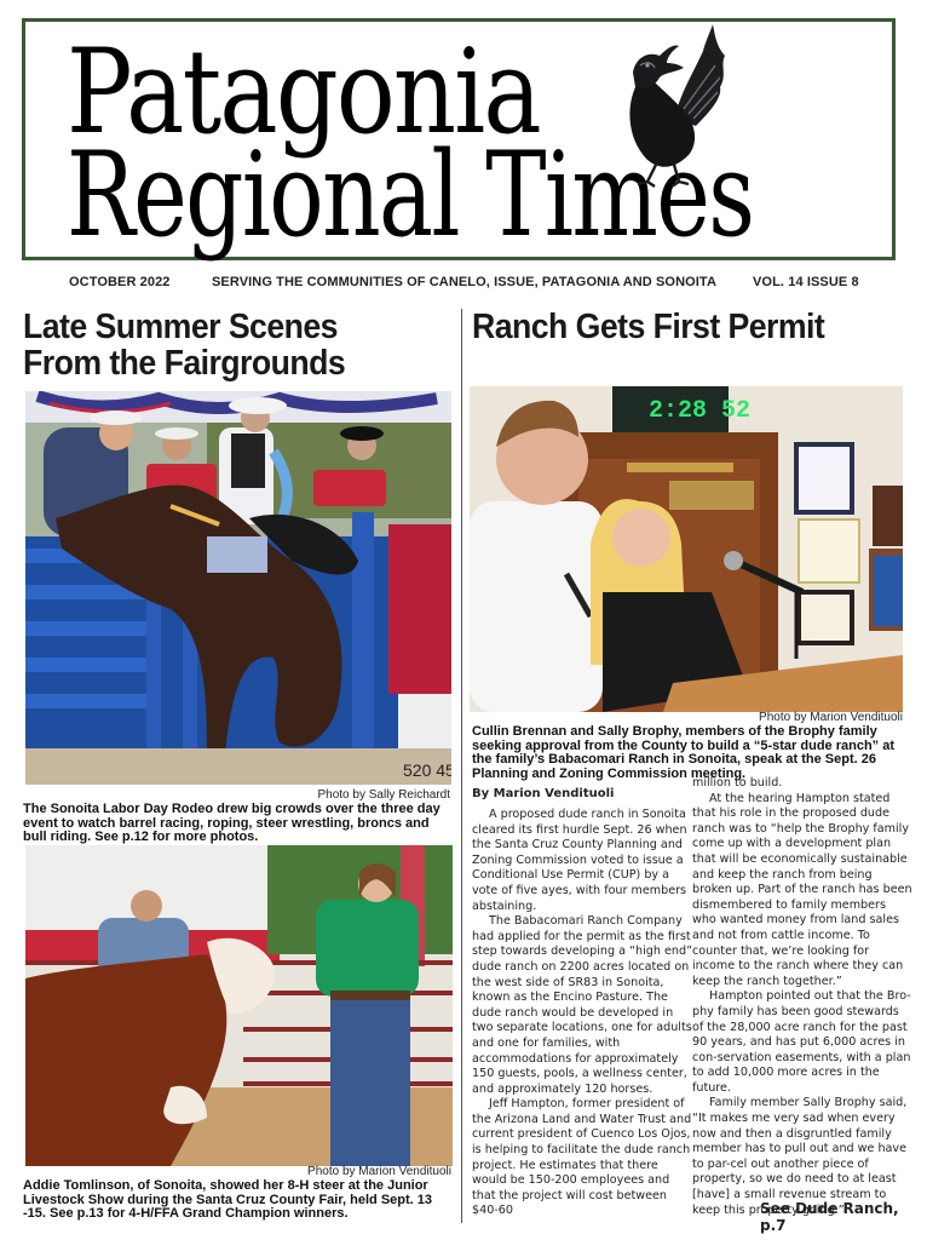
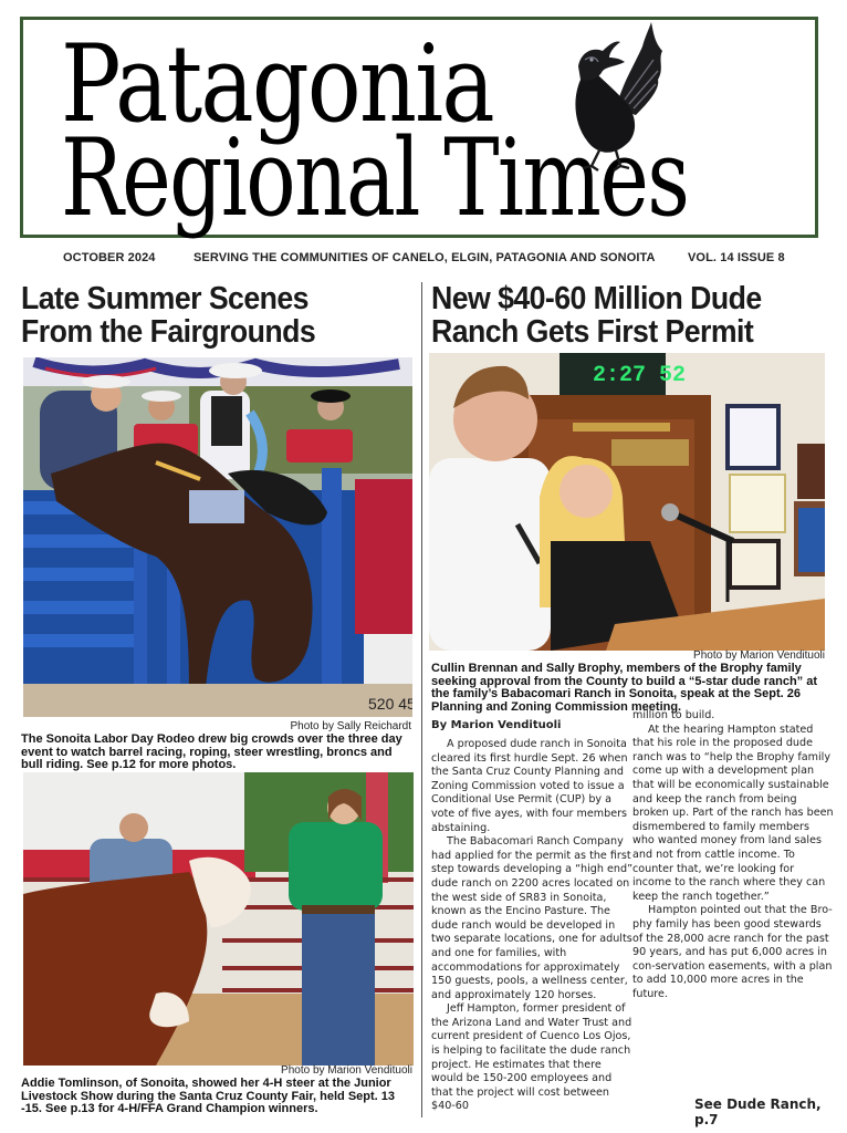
  Patagonia
  Regional Times
- OCTOBER 2022
+ OCTOBER 2024
- SERVING THE COMMUNITIES OF CANELO, ISSUE, PATAGONIA AND SONOITA
+ SERVING THE COMMUNITIES OF CANELO, ELGIN, PATAGONIA AND SONOITA
  VOL. 14 ISSUE 8
  Late Summer Scenes
  From the Fairgrounds
  520 45
  Photo by Sally Reichardt
  The Sonoita Labor Day Rodeo drew big crowds over the three day event to watch barrel racing, roping, steer wrestling, broncs and bull riding. See p.12 for more photos.
  Photo by Marion Vendituoli
- Addie Tomlinson, of Sonoita, showed her 8-H steer at the Junior Livestock Show during the Santa Cruz County Fair, held Sept. 13 -15. See p.13 for 4-H/FFA Grand Champion winners.
+ Addie Tomlinson, of Sonoita, showed her 4-H steer at the Junior Livestock Show during the Santa Cruz County Fair, held Sept. 13 -15. See p.13 for 4-H/FFA Grand Champion winners.
+ New $40-60 Million Dude
  Ranch Gets First Permit
- 2:28 52
+ 2:27 52
  Photo by Marion Vendituoli
  Cullin Brennan and Sally Brophy, members of the Brophy family seeking approval from the County to build a “5-star dude ranch” at the family’s Babacomari Ranch in Sonoita, speak at the Sept. 26 Planning and Zoning Commission meeting.
  By Marion Vendituoli
  A proposed dude ranch in Sonoita cleared its first hurdle Sept. 26 when the Santa Cruz County Planning and Zoning Commission voted to issue a Conditional Use Permit (CUP) by a vote of five ayes, with four members abstaining.
  The Babacomari Ranch Company had applied for the permit as the first step towards developing a “high end” dude ranch on 2200 acres located on the west side of SR83 in Sonoita, known as the Encino Pasture. The dude ranch would be developed in two separate locations, one for adults and one for families, with accommodations for approximately 150 guests, pools, a wellness center, and approximately 120 horses.
  Jeff Hampton, former president of the Arizona Land and Water Trust and current president of Cuenco Los Ojos, is helping to facilitate the dude ranch project. He estimates that there would be 150-200 employees and that the project will cost between $40-60
  million to build.
  At the hearing Hampton stated that his role in the proposed dude ranch was to “help the Brophy family come up with a development plan that will be economically sustainable and keep the ranch from being broken up. Part of the ranch has been dismembered to family members who wanted money from land sales and not from cattle income. To counter that, we’re looking for income to the ranch where they can keep the ranch together.”
  Hampton pointed out that the Bro-phy family has been good stewards of the 28,000 acre ranch for the past 90 years, and has put 6,000 acres in con-servation easements, with a plan to add 10,000 more acres in the future.
- Family member Sally Brophy said, “It makes me very sad when every now and then a disgruntled family member has to pull out and we have to par-cel out another piece of property, so we do need to at least [have] a small revenue stream to keep this property going.”
  See Dude Ranch, p.7
